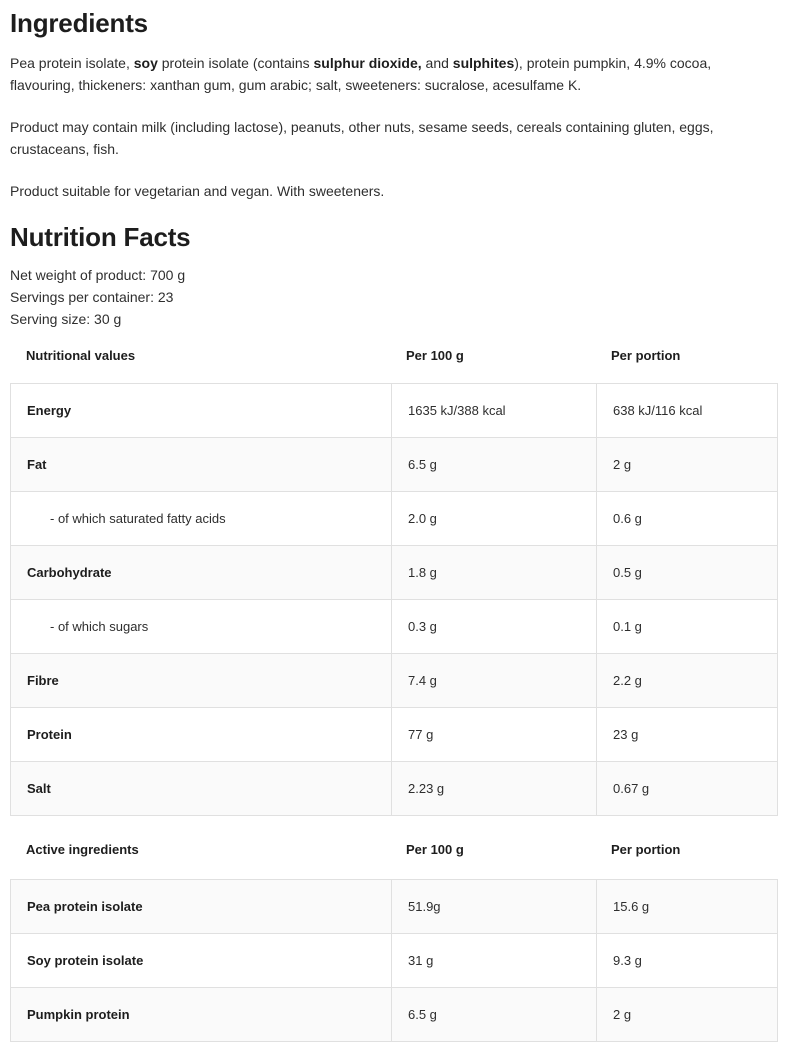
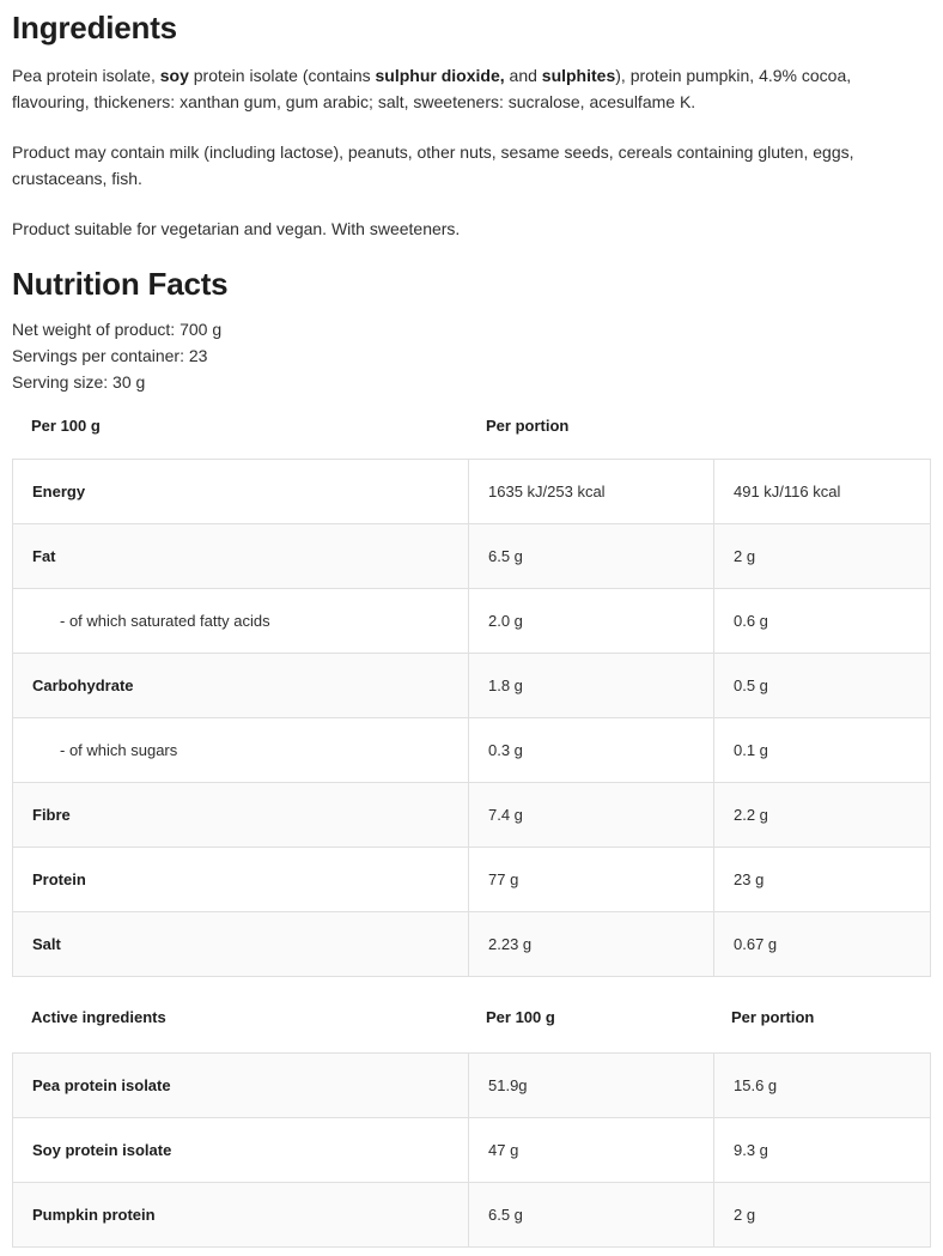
  Ingredients
  Pea protein isolate, soy protein isolate (contains sulphur dioxide, and sulphites), protein pumpkin, 4.9% cocoa, flavouring, thickeners: xanthan gum, gum arabic; salt, sweeteners: sucralose, acesulfame K.
  Product may contain milk (including lactose), peanuts, other nuts, sesame seeds, cereals containing gluten, eggs, crustaceans, fish.
  Product suitable for vegetarian and vegan. With sweeteners.
  Nutrition Facts
  Net weight of product: 700 g
  Servings per container: 23
  Serving size: 30 g
- Nutritional values
  Per 100 g
  Per portion
  Energy
- 1635 kJ/388 kcal
+ 1635 kJ/253 kcal
- 638 kJ/116 kcal
+ 491 kJ/116 kcal
  Fat
  6.5 g
  2 g
  - of which saturated fatty acids
  2.0 g
  0.6 g
  Carbohydrate
  1.8 g
  0.5 g
  - of which sugars
  0.3 g
  0.1 g
  Fibre
  7.4 g
  2.2 g
  Protein
  77 g
  23 g
  Salt
  2.23 g
  0.67 g
  Active ingredients
  Per 100 g
  Per portion
  Pea protein isolate
  51.9g
  15.6 g
  Soy protein isolate
- 31 g
+ 47 g
  9.3 g
  Pumpkin protein
  6.5 g
  2 g
